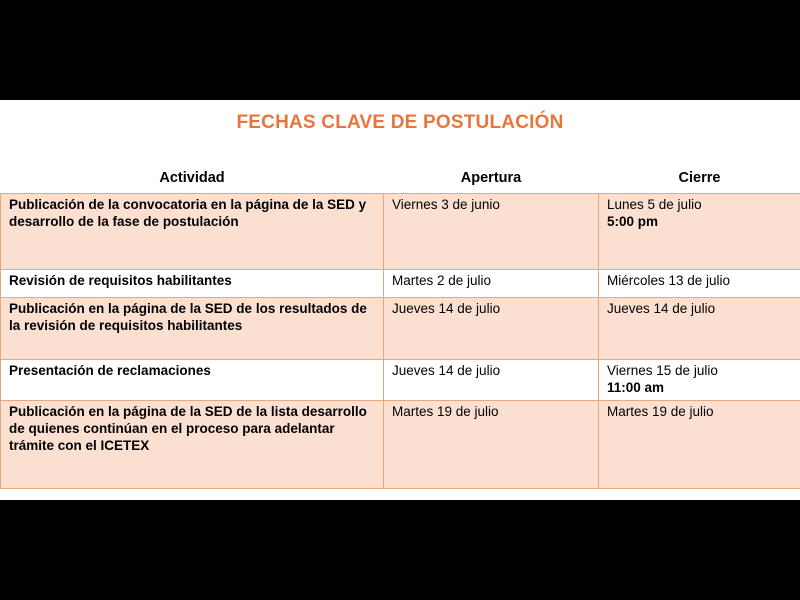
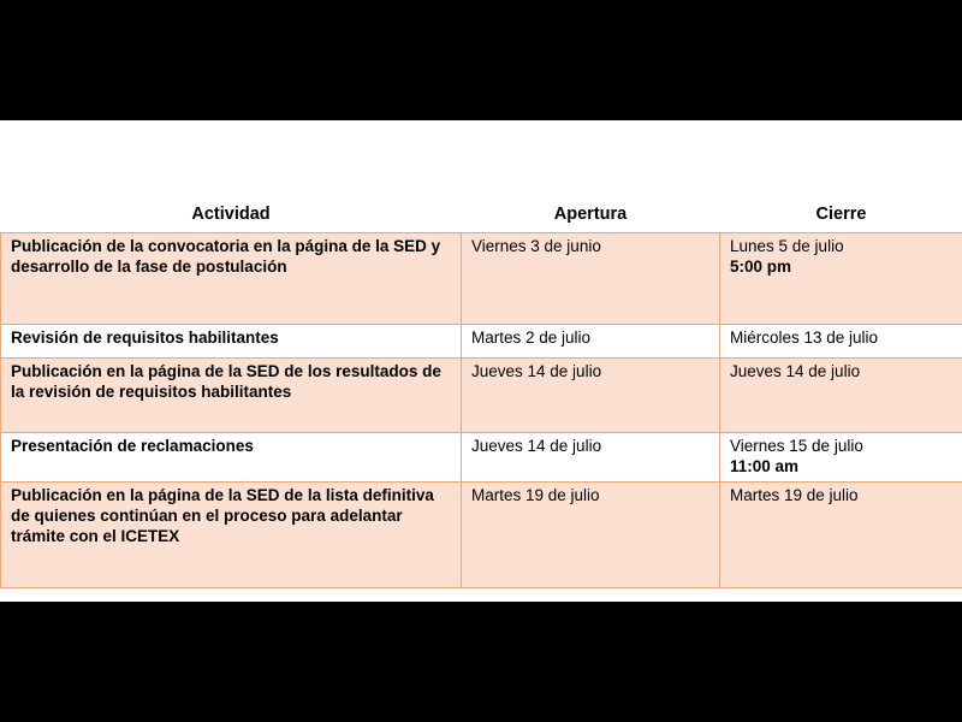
- FECHAS CLAVE DE POSTULACIÓN
  Actividad	Apertura	Cierre
  Publicación de la convocatoria en la página de la SED y desarrollo de la fase de postulación	Viernes 3 de junio	Lunes 5 de julio 5:00 pm
  Revisión de requisitos habilitantes	Martes 2 de julio	Miércoles 13 de julio
  Publicación en la página de la SED de los resultados de la revisión de requisitos habilitantes	Jueves 14 de julio	Jueves 14 de julio
  Presentación de reclamaciones	Jueves 14 de julio	Viernes 15 de julio 11:00 am
- Publicación en la página de la SED de la lista desarrollo de quienes continúan en el proceso para adelantar trámite con el ICETEX	Martes 19 de julio	Martes 19 de julio
+ Publicación en la página de la SED de la lista definitiva de quienes continúan en el proceso para adelantar trámite con el ICETEX	Martes 19 de julio	Martes 19 de julio
